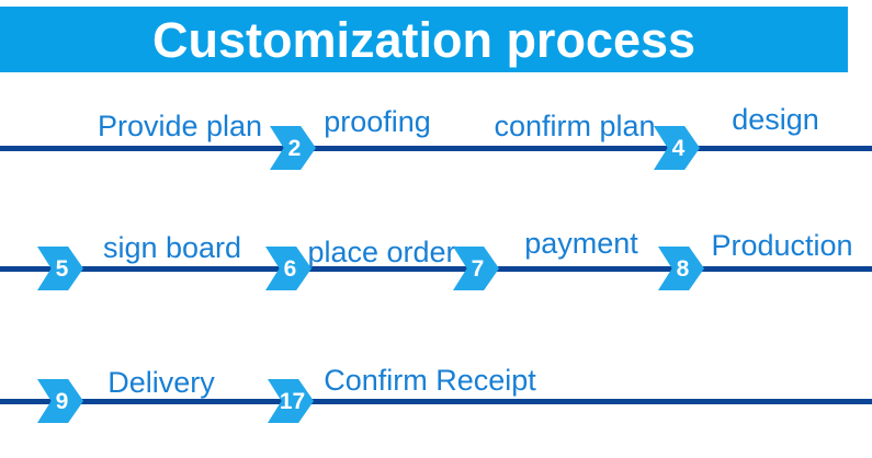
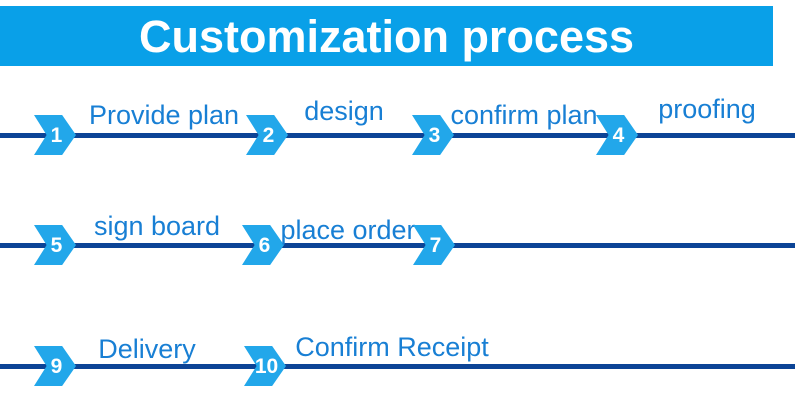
  Customization process
+ 1
  Provide plan
  2
- proofing
+ design
+ 3
  confirm plan
  4
- design
+ proofing
  5
  sign board
  6
  place order
  7
- payment
- 8
- Production
  9
  Delivery
- 17
+ 10
  Confirm Receipt
